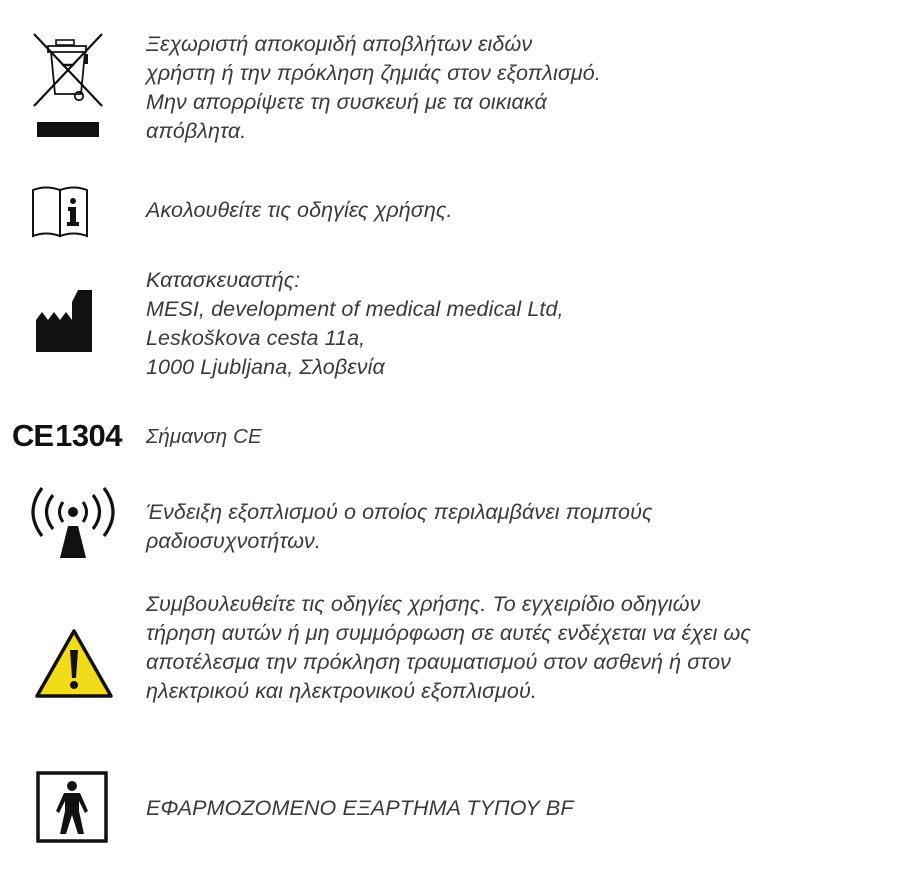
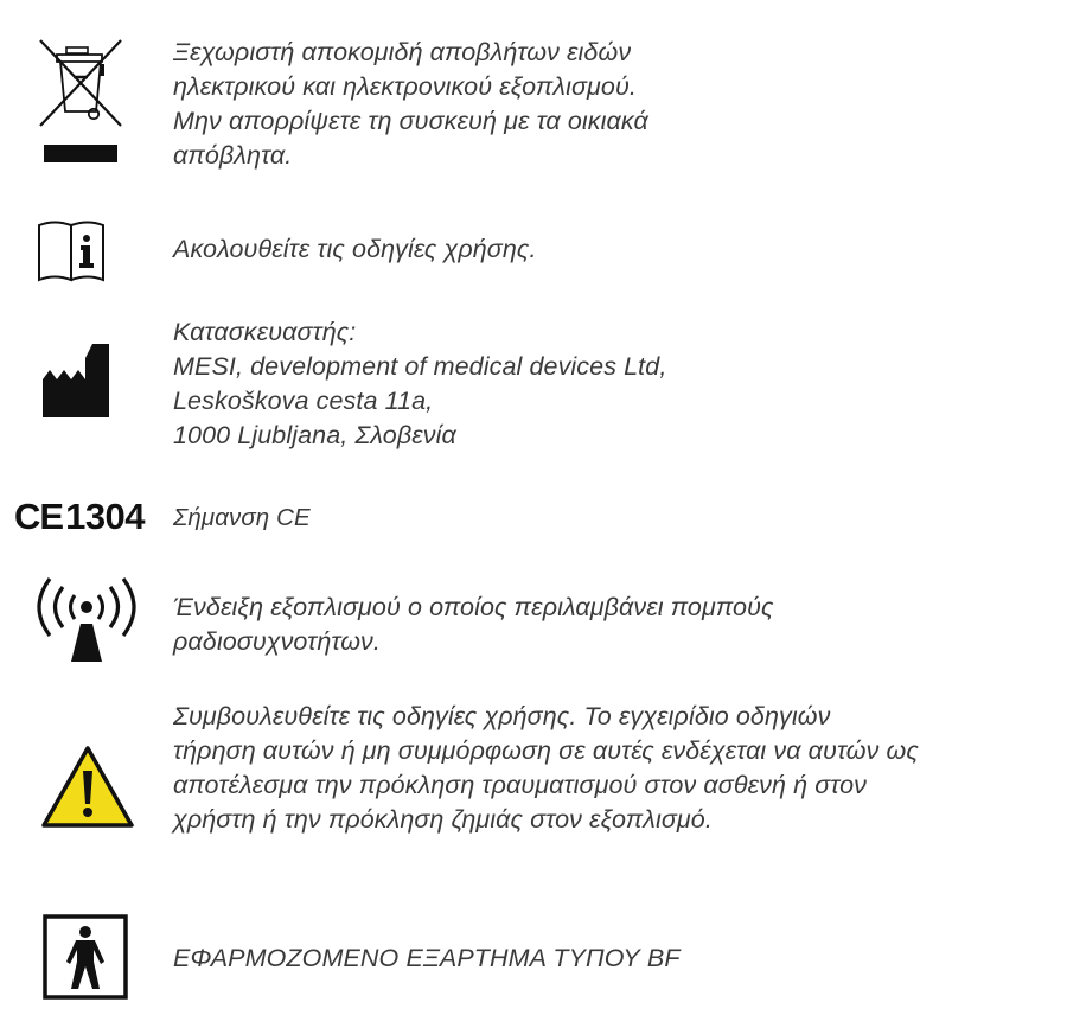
  Ξεχωριστή αποκομιδή αποβλήτων ειδών
- χρήστη ή την πρόκληση ζημιάς στον εξοπλισμό.
+ ηλεκτρικού και ηλεκτρονικού εξοπλισμού.
  Μην απορρίψετε τη συσκευή με τα οικιακά
  απόβλητα.
  Ακολουθείτε τις οδηγίες χρήσης.
  Κατασκευαστής:
- MESI, development of medical medical Ltd,
+ MESI, development of medical devices Ltd,
  Leskoškova cesta 11a,
  1000 Ljubljana, Σλοβενία
  CE1304
  Σήμανση CE
  Ένδειξη εξοπλισμού ο οποίος περιλαμβάνει πομπούς
  ραδιοσυχνοτήτων.
  Συμβουλευθείτε τις οδηγίες χρήσης. Το εγχειρίδιο οδηγιών
- τήρηση αυτών ή μη συμμόρφωση σε αυτές ενδέχεται να έχει ως
+ τήρηση αυτών ή μη συμμόρφωση σε αυτές ενδέχεται να αυτών ως
  αποτέλεσμα την πρόκληση τραυματισμού στον ασθενή ή στον
- ηλεκτρικού και ηλεκτρονικού εξοπλισμού.
+ χρήστη ή την πρόκληση ζημιάς στον εξοπλισμό.
  ΕΦΑΡΜΟΖΟΜΕΝΟ ΕΞΑΡΤΗΜΑ ΤΥΠΟΥ BF
